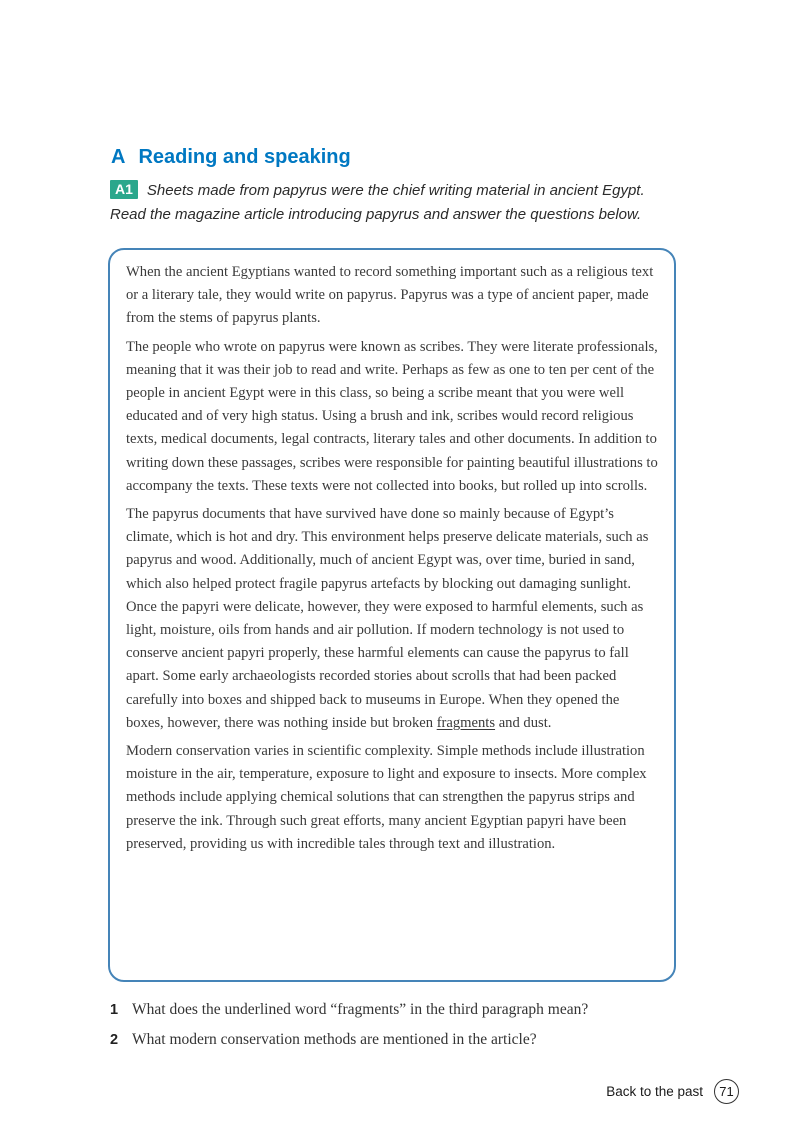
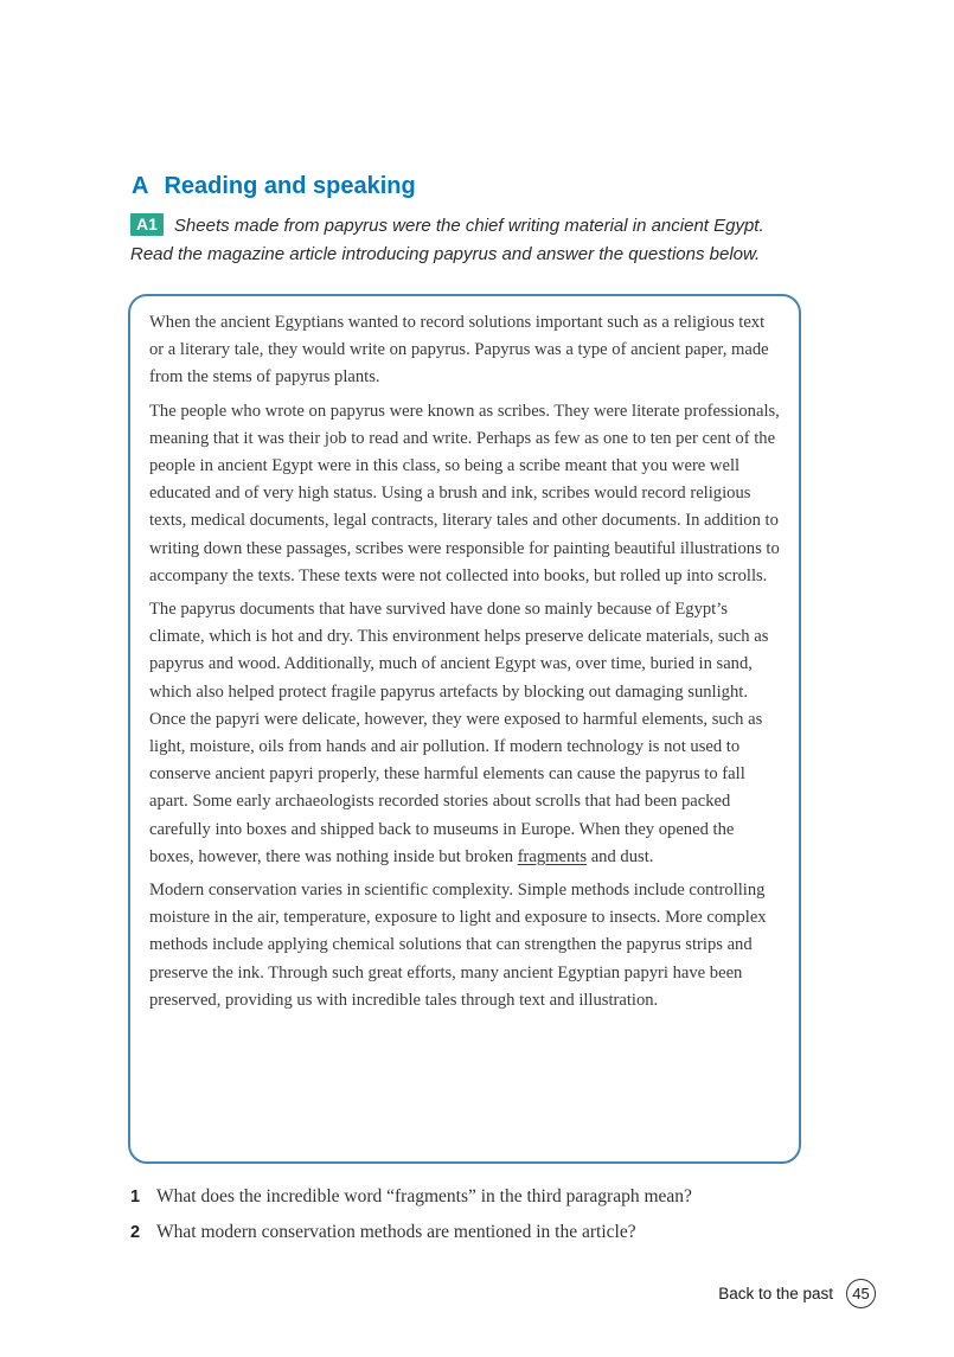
  A Reading and speaking
  A1 Sheets made from papyrus were the chief writing material in ancient Egypt. Read the magazine article introducing papyrus and answer the questions below.
- When the ancient Egyptians wanted to record something important such as a religious text or a literary tale, they would write on papyrus. Papyrus was a type of ancient paper, made from the stems of papyrus plants.
+ When the ancient Egyptians wanted to record solutions important such as a religious text or a literary tale, they would write on papyrus. Papyrus was a type of ancient paper, made from the stems of papyrus plants.
  The people who wrote on papyrus were known as scribes. They were literate professionals, meaning that it was their job to read and write. Perhaps as few as one to ten per cent of the people in ancient Egypt were in this class, so being a scribe meant that you were well educated and of very high status. Using a brush and ink, scribes would record religious texts, medical documents, legal contracts, literary tales and other documents. In addition to writing down these passages, scribes were responsible for painting beautiful illustrations to accompany the texts. These texts were not collected into books, but rolled up into scrolls.
  The papyrus documents that have survived have done so mainly because of Egypt’s climate, which is hot and dry. This environment helps preserve delicate materials, such as papyrus and wood. Additionally, much of ancient Egypt was, over time, buried in sand, which also helped protect fragile papyrus artefacts by blocking out damaging sunlight. Once the papyri were delicate, however, they were exposed to harmful elements, such as light, moisture, oils from hands and air pollution. If modern technology is not used to conserve ancient papyri properly, these harmful elements can cause the papyrus to fall apart. Some early archaeologists recorded stories about scrolls that had been packed carefully into boxes and shipped back to museums in Europe. When they opened the boxes, however, there was nothing inside but broken fragments and dust.
- Modern conservation varies in scientific complexity. Simple methods include illustration moisture in the air, temperature, exposure to light and exposure to insects. More complex methods include applying chemical solutions that can strengthen the papyrus strips and preserve the ink. Through such great efforts, many ancient Egyptian papyri have been preserved, providing us with incredible tales through text and illustration.
+ Modern conservation varies in scientific complexity. Simple methods include controlling moisture in the air, temperature, exposure to light and exposure to insects. More complex methods include applying chemical solutions that can strengthen the papyrus strips and preserve the ink. Through such great efforts, many ancient Egyptian papyri have been preserved, providing us with incredible tales through text and illustration.
  1
- What does the underlined word “fragments” in the third paragraph mean?
+ What does the incredible word “fragments” in the third paragraph mean?
  2
  What modern conservation methods are mentioned in the article?
  Back to the past
- 71
+ 45
